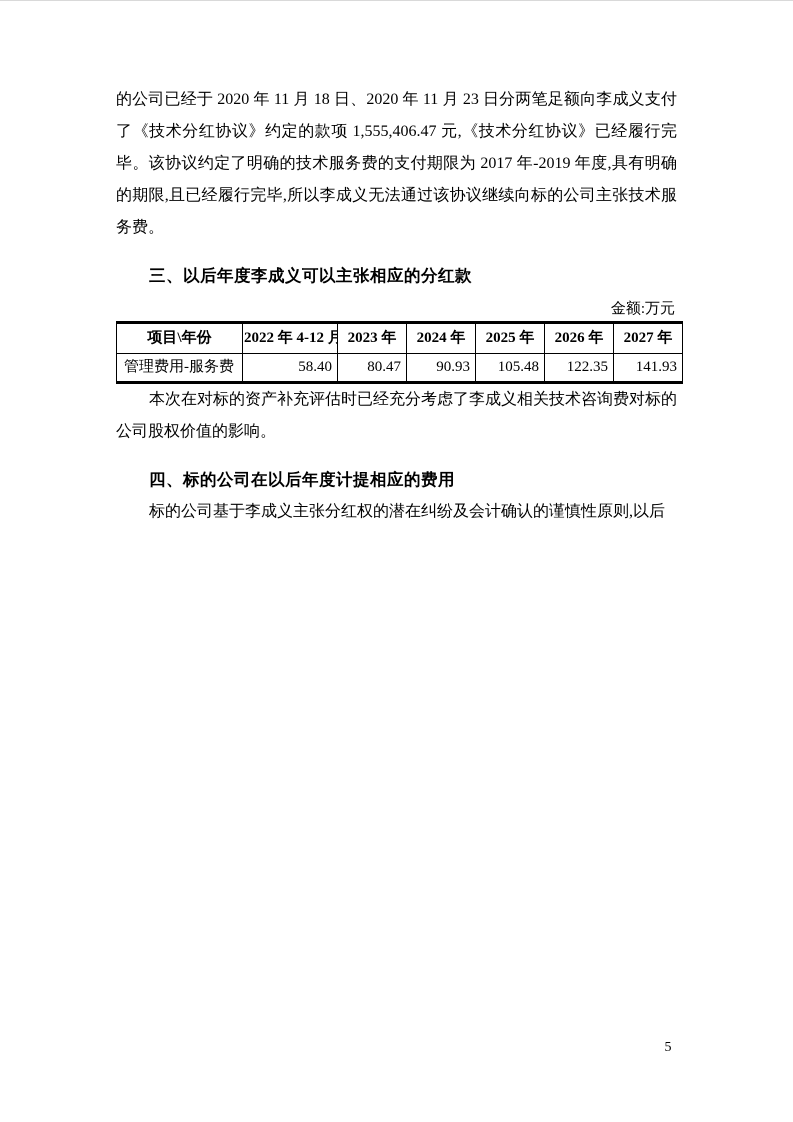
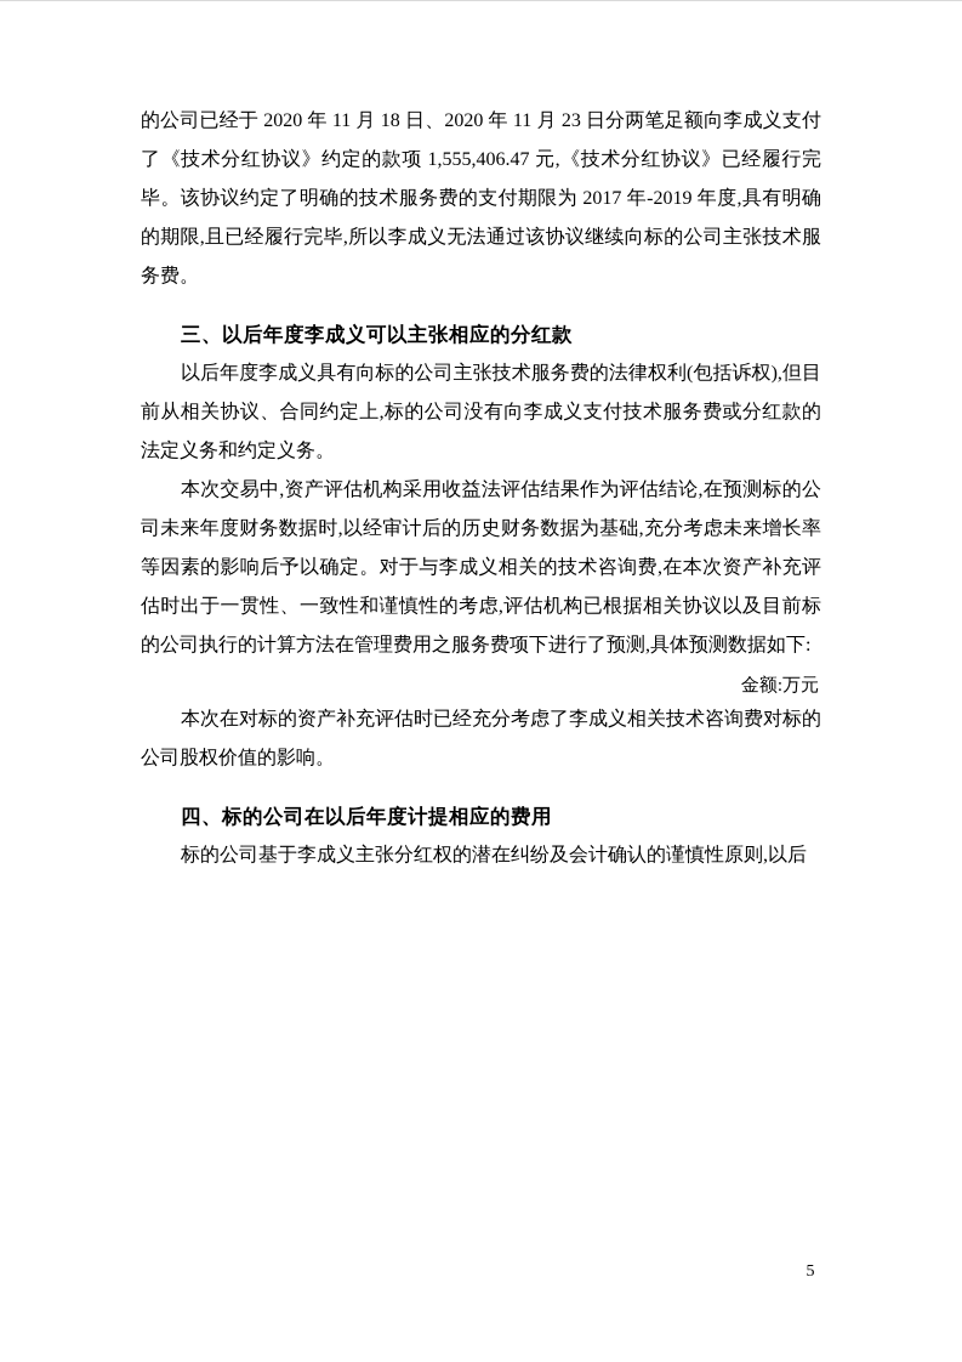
  的公司已经于 2020 年 11 月 18 日、2020 年 11 月 23 日分两笔足额向李成义支付了《技术分红协议》约定的款项 1,555,406.47 元,《技术分红协议》已经履行完毕。该协议约定了明确的技术服务费的支付期限为 2017 年-2019 年度,具有明确的期限,且已经履行完毕,所以李成义无法通过该协议继续向标的公司主张技术服务费。
  三、以后年度李成义可以主张相应的分红款
+ 以后年度李成义具有向标的公司主张技术服务费的法律权利(包括诉权),但目前从相关协议、合同约定上,标的公司没有向李成义支付技术服务费或分红款的法定义务和约定义务。
+ 本次交易中,资产评估机构采用收益法评估结果作为评估结论,在预测标的公司未来年度财务数据时,以经审计后的历史财务数据为基础,充分考虑未来增长率等因素的影响后予以确定。对于与李成义相关的技术咨询费,在本次资产补充评估时出于一贯性、一致性和谨慎性的考虑,评估机构已根据相关协议以及目前标的公司执行的计算方法在管理费用之服务费项下进行了预测,具体预测数据如下:
  金额:万元
- 项目\年份	2022 年 4-12 月	2023 年	2024 年	2025 年	2026 年	2027 年
- 管理费用-服务费	58.40	80.47	90.93	105.48	122.35	141.93
  本次在对标的资产补充评估时已经充分考虑了李成义相关技术咨询费对标的公司股权价值的影响。
  四、标的公司在以后年度计提相应的费用
  标的公司基于李成义主张分红权的潜在纠纷及会计确认的谨慎性原则,以后
  5
